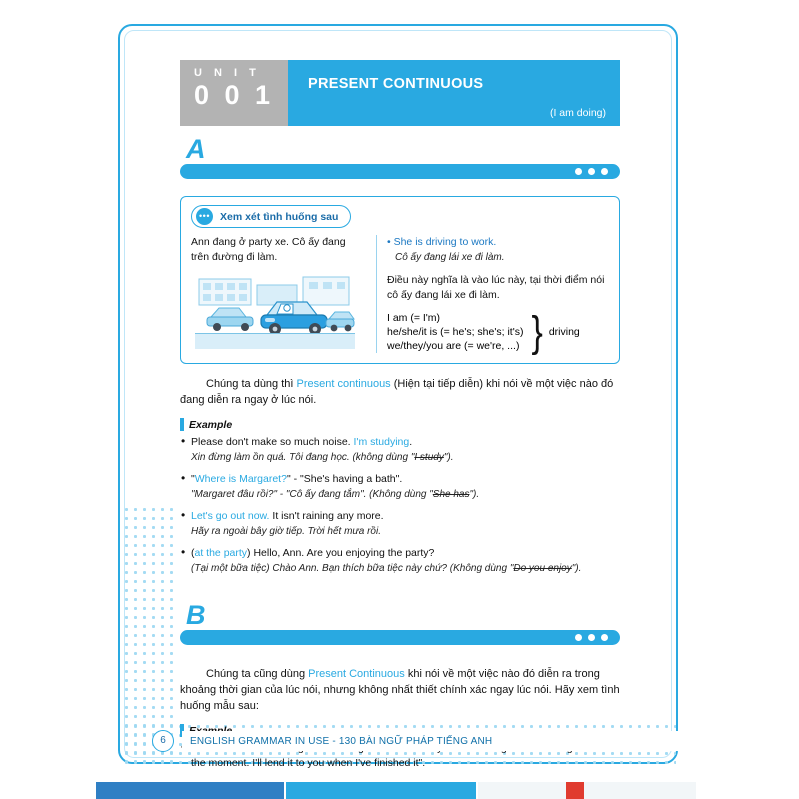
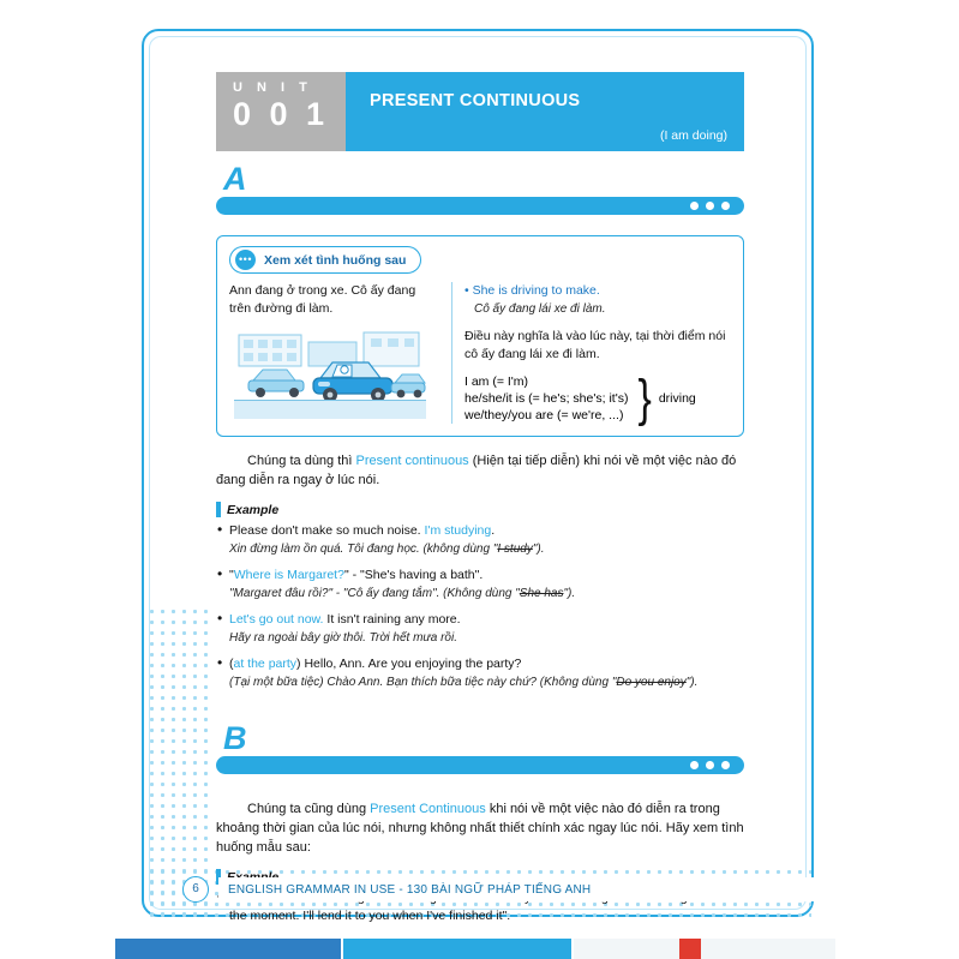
  U N I T
  0 0 1
  PRESENT CONTINUOUS
  (I am doing)
  A
  •••
  Xem xét tình huống sau
- Ann đang ở party xe. Cô ấy đang trên đường đi làm.
+ Ann đang ở trong xe. Cô ấy đang trên đường đi làm.
- • She is driving to work.
+ • She is driving to make.
  Cô ấy đang lái xe đi làm.
  Điều này nghĩa là vào lúc này, tại thời điểm nói cô ấy đang lái xe đi làm.
  I am (= I'm)
  he/she/it is (= he's; she's; it's)
  we/they/you are (= we're, ...)
  }
  driving
  Chúng ta dùng thì Present continuous (Hiện tại tiếp diễn) khi nói về một việc nào đó đang diễn ra ngay ở lúc nói.
  Example
  Please don't make so much noise. I'm studying.
  Xin đừng làm ồn quá. Tôi đang học. (không dùng "I study").
  "Where is Margaret?" - "She's having a bath".
  "Margaret đâu rồi?" - "Cô ấy đang tắm". (Không dùng "She has").
  Let's go out now. It isn't raining any more.
- Hãy ra ngoài bây giờ tiếp. Trời hết mưa rồi.
+ Hãy ra ngoài bây giờ thôi. Trời hết mưa rồi.
  (at the party) Hello, Ann. Are you enjoying the party?
  (Tại một bữa tiệc) Chào Ann. Bạn thích bữa tiệc này chứ? (Không dùng "Do you enjoy").
  B
  Chúng ta cũng dùng Present Continuous khi nói về một việc nào đó diễn ra trong khoảng thời gian của lúc nói, nhưng không nhất thiết chính xác ngay lúc nói. Hãy xem tình huống mẫu sau:
  6
  ENGLISH GRAMMAR IN USE - 130 BÀI NGỮ PHÁP TIẾNG ANH
